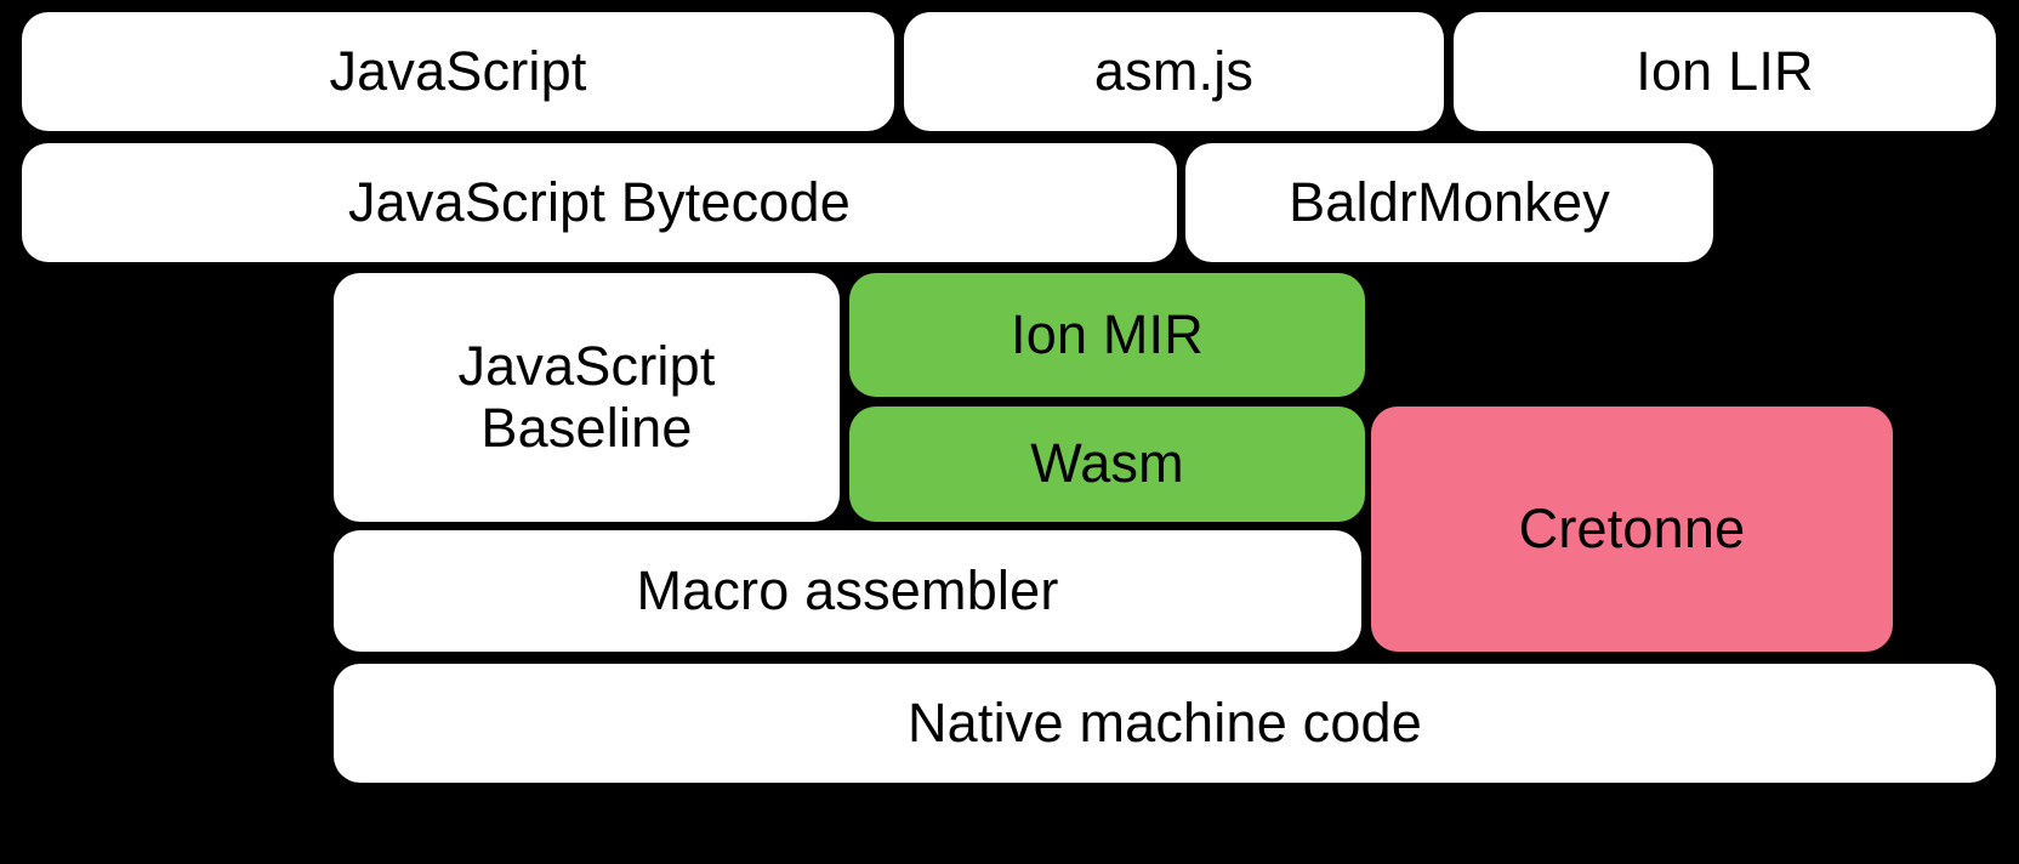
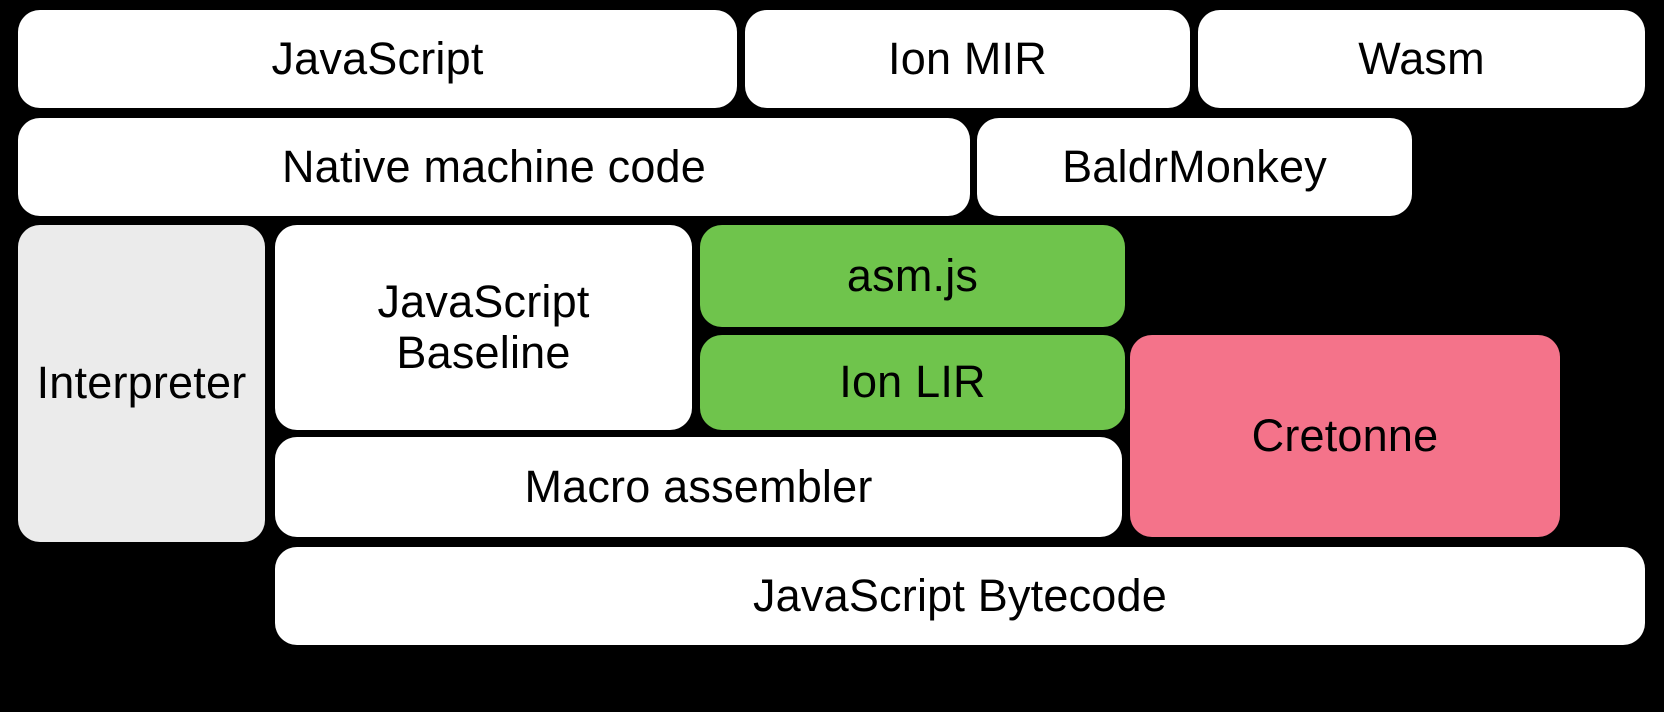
  JavaScript
- asm.js
+ Ion MIR
- Ion LIR
+ Wasm
- JavaScript Bytecode
+ Native machine code
  BaldrMonkey
+ Interpreter
  JavaScript
  Baseline
- Ion MIR
+ asm.js
- Wasm
+ Ion LIR
  Cretonne
  Macro assembler
- Native machine code
+ JavaScript Bytecode
